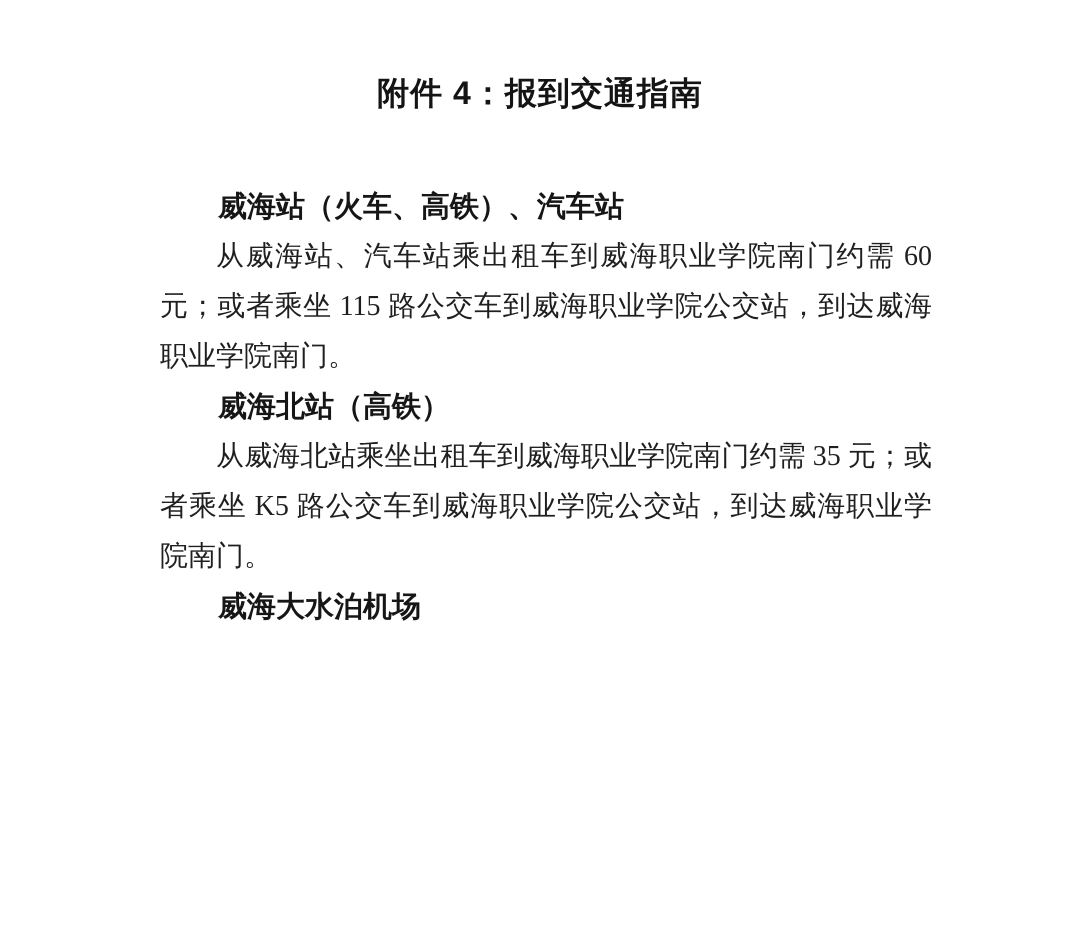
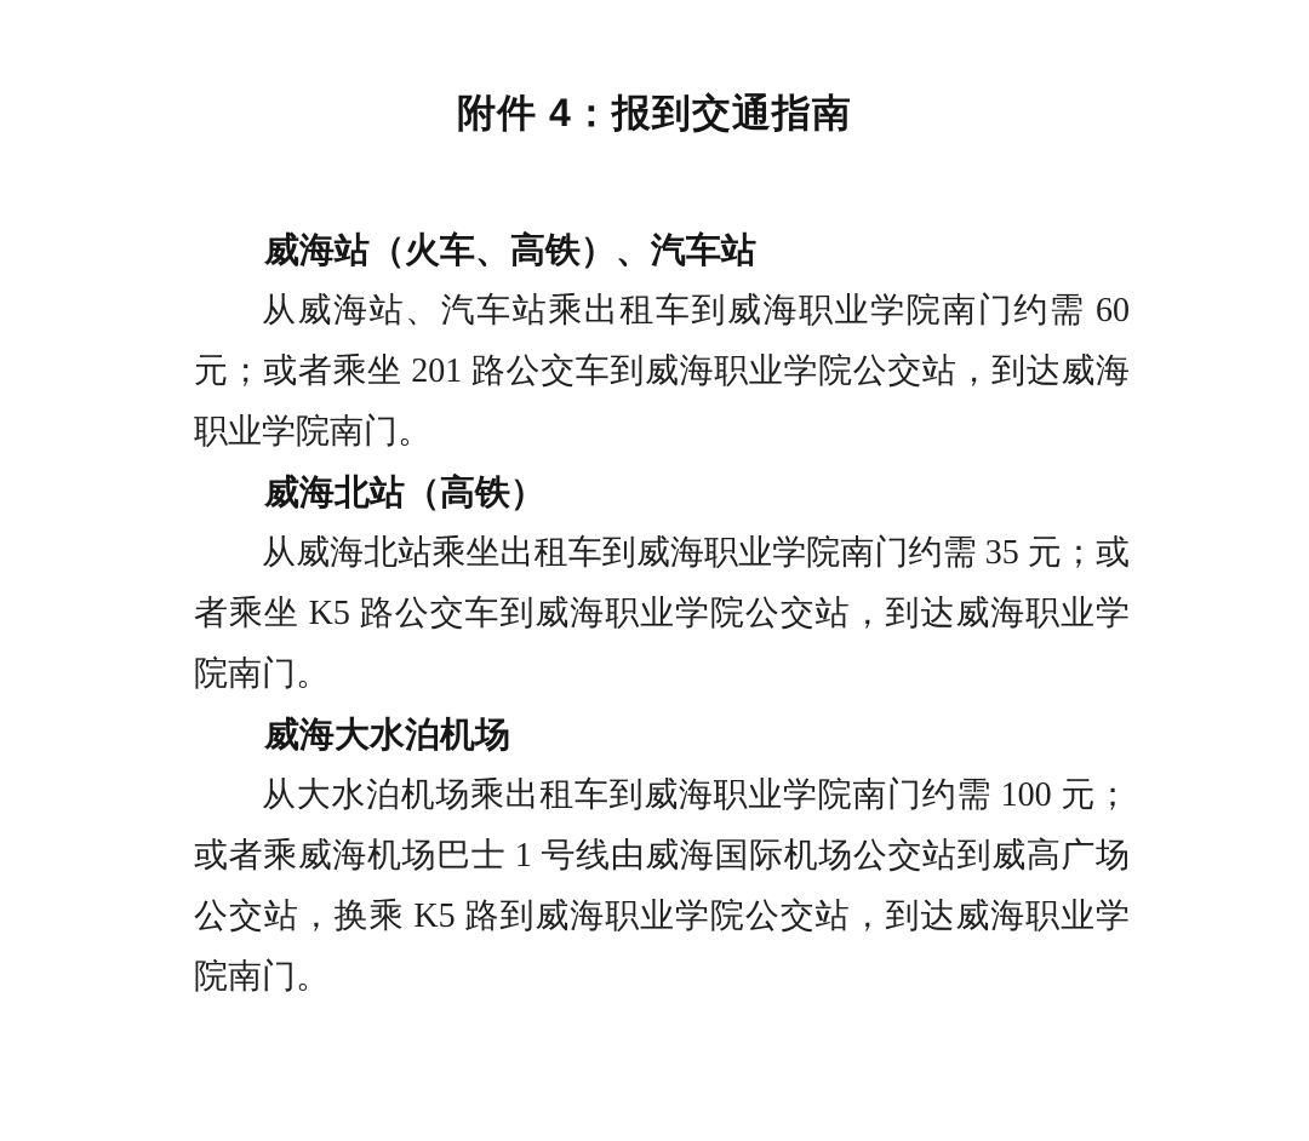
  附件 4：报到交通指南
  威海站（火车、高铁）、汽车站
- 从威海站、汽车站乘出租车到威海职业学院南门约需 60 元；或者乘坐 115 路公交车到威海职业学院公交站，到达威海职业学院南门。
+ 从威海站、汽车站乘出租车到威海职业学院南门约需 60 元；或者乘坐 201 路公交车到威海职业学院公交站，到达威海职业学院南门。
  威海北站（高铁）
  从威海北站乘坐出租车到威海职业学院南门约需 35 元；或者乘坐 K5 路公交车到威海职业学院公交站，到达威海职业学院南门。
  威海大水泊机场
+ 从大水泊机场乘出租车到威海职业学院南门约需 100 元；或者乘威海机场巴士 1 号线由威海国际机场公交站到威高广场公交站，换乘 K5 路到威海职业学院公交站，到达威海职业学院南门。
